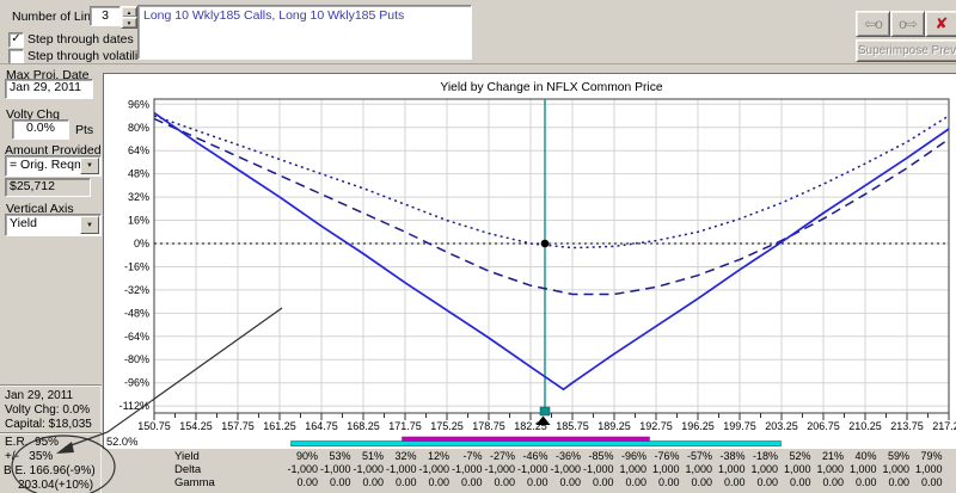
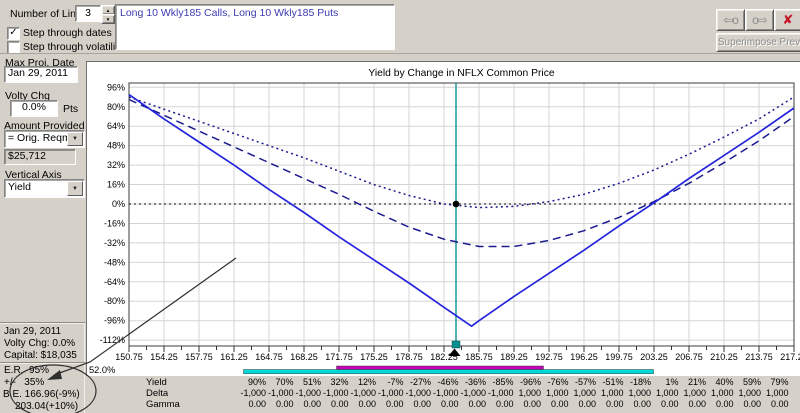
  Number of Lin
  3
  ✓
  Step through dates
  Step through volatil
  Long 10 Wkly185 Calls, Long 10 Wkly185 Puts
  ⇦o
  o⇨
  ✘
  Superimpose Prev
  Max Proj. Date
  Jan 29, 2011
  Volty Chg
  0.0%
  Pts
  Amount Provided
  = Orig. Req
  $25,712
  Vertical Axis
  Yield
  150.75
  154.25
  157.75
  161.25
  164.75
  168.25
  171.75
  175.25
  178.75
  182.25
  185.75
  189.25
  192.75
  196.25
  199.75
  203.25
  206.75
  210.25
  213.75
  96%
  80%
  64%
  48%
  32%
  16%
  0%
  -16%
  -32%
  -48%
  -64%
  -80%
  -96%
  -112
  Yield by Change in NFLX Common Price
  52.0%
  Jan 29, 2011
  Volty Chg: 0.0%
  Capital: $18,035
  E.R. 95%
  +/- 35%
  B.E. 166.96(-9%)
  03.04(+10%)
  Yield
  90%
- 53%
+ 70%
  51%
  32%
  12%
  -7%
  -27%
  -46%
  -36%
  -85%
  -96%
  -76%
  -57%
- -38%
+ -51%
  -18%
- 52%
+ 1%
  21%
  40%
  59%
  79%
  Delta
  -1,000
  -1,000
  -1,000
  -1,000
  -1,000
  -1,000
  -1,000
  -1,000
  -1,000
  -1,000
  1,000
  1,000
  1,000
  1,000
  1,000
  1,000
  1,000
  1,000
  1,000
  1,000
  Gamma
  0.00
  0.00
  0.00
  0.00
  0.00
  0.00
  0.00
  0.00
  0.00
  0.00
  0.00
  0.00
  0.00
  0.00
  0.00
  0.00
  0.00
  0.00
  0.00
  0.00
